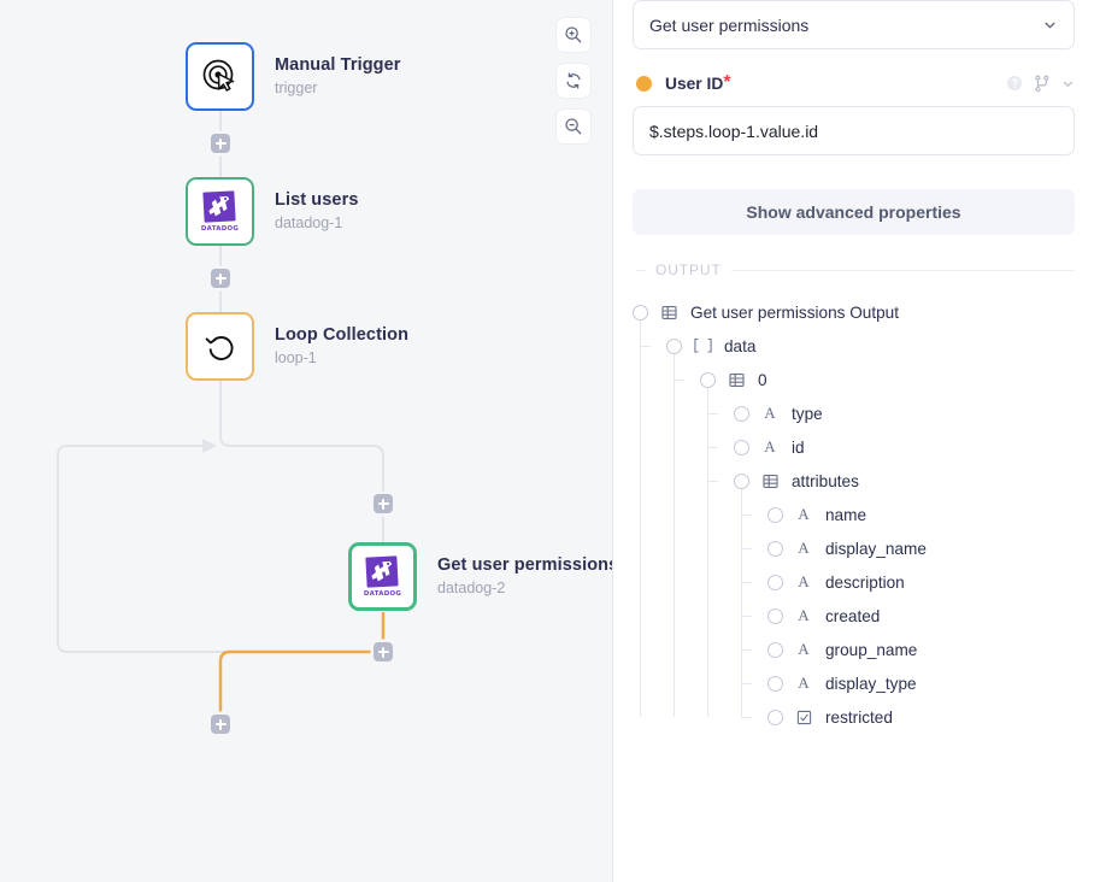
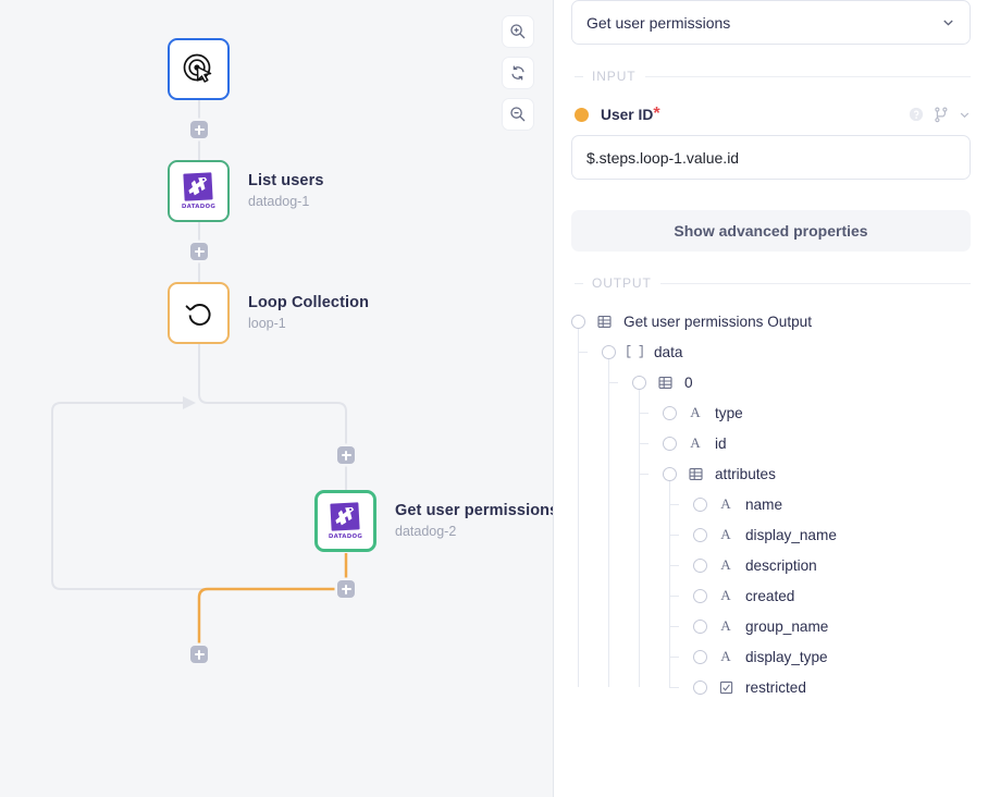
- Manual Trigger
- trigger
  List users
  datadog-1
  Loop Collection
  loop-1
  Get user permission
  datadog-2
  Get user permissions
+ INPUT
  User ID
  *
  $.steps.loop-1.value.id
  Show advanced properties
  OUTPUT
  Get user permissions Output
  [ ]
  data
  0
  A
  type
  A
  id
  attributes
  A
  name
  A
  display_name
  A
  description
  A
  created
  A
  group_name
  A
  display_type
  restricted
